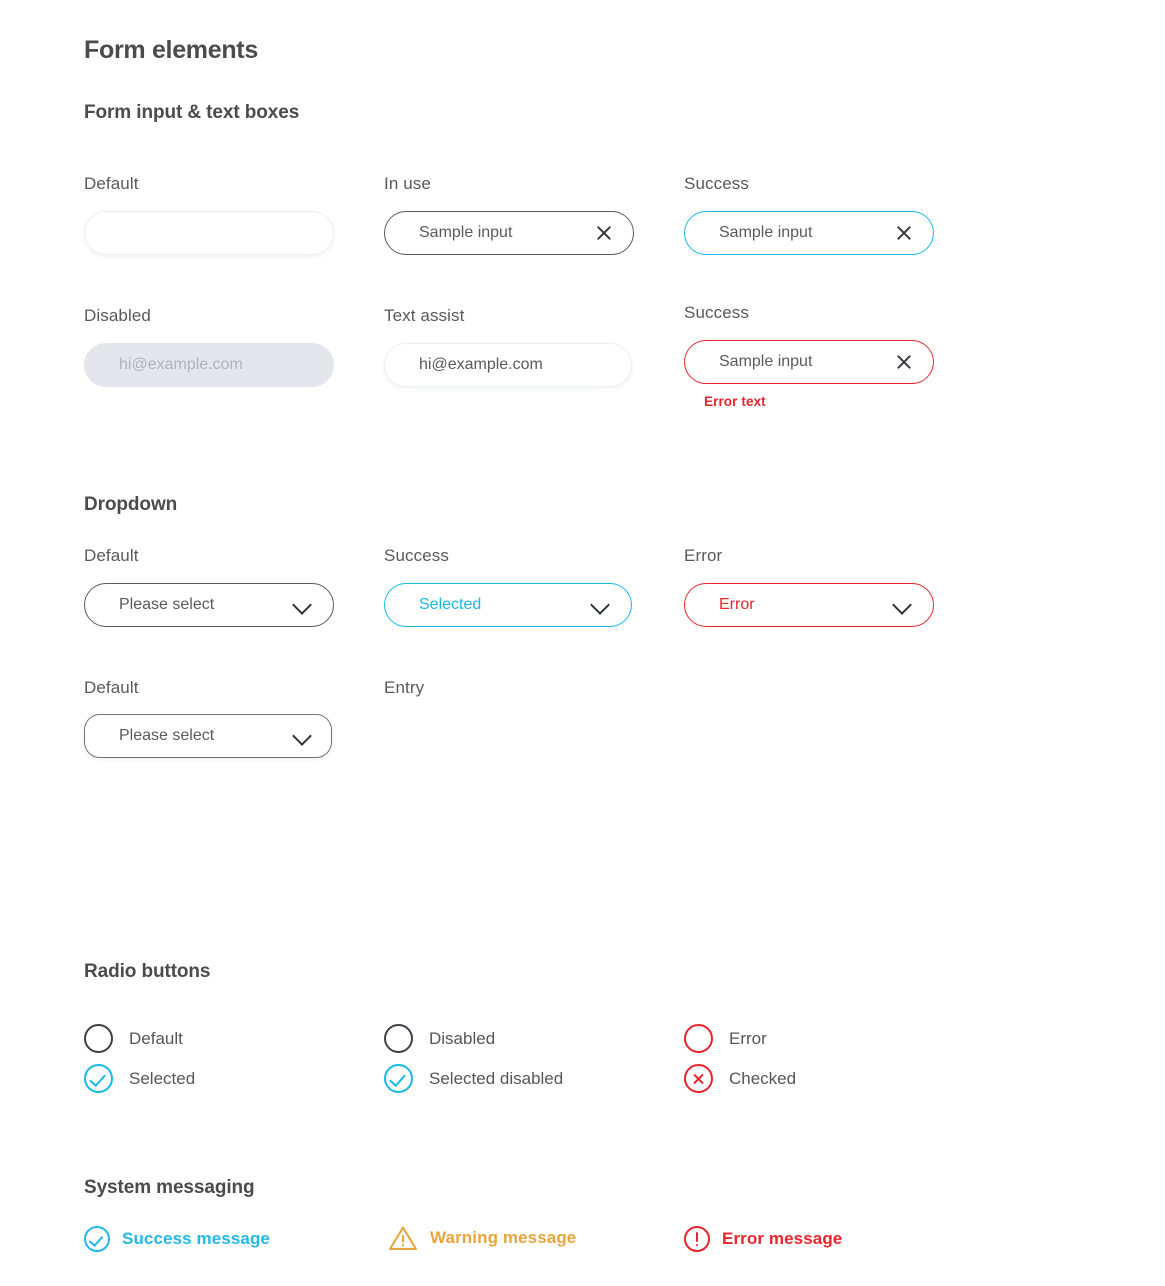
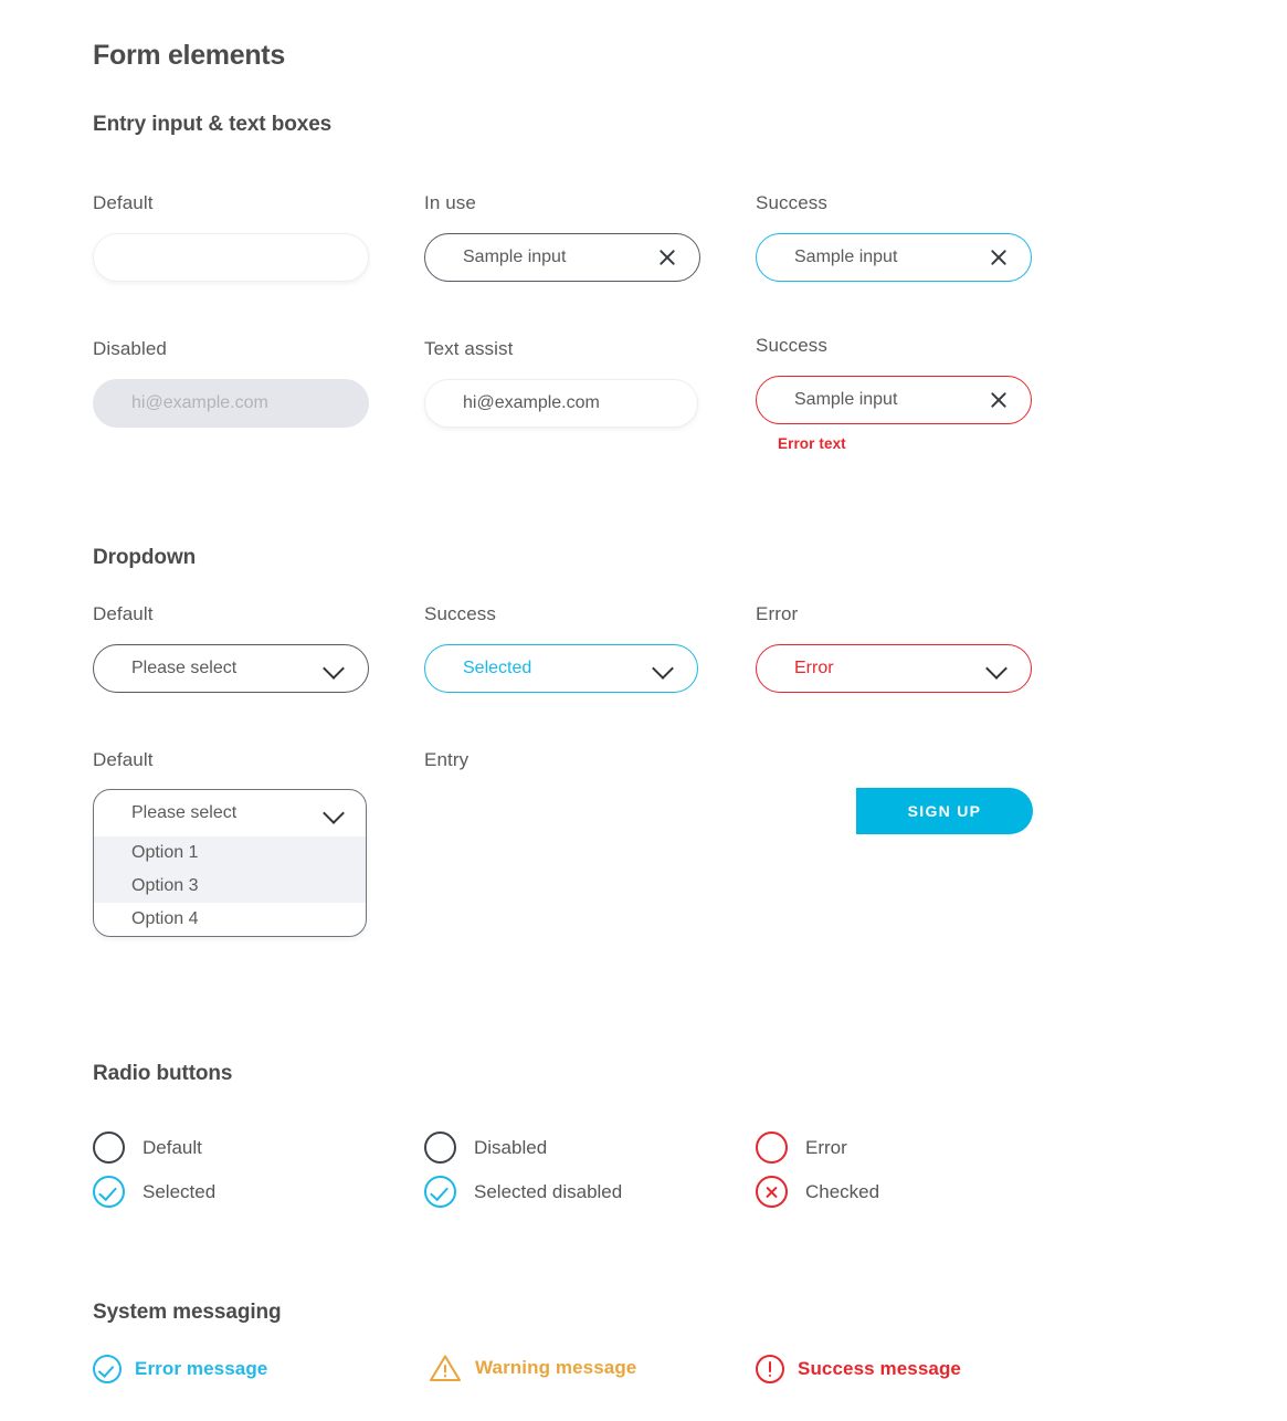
  Form elements
- Form input & text boxes
+ Entry input & text boxes
  Default
  In use
  Sample input
  Success
  Sample input
  Disabled
  hi@example.com
  Text assist
  hi@example.com
  Success
  Sample input
  Error text
  Dropdown
  Default
  Please select
  Success
  Selected
  Error
  Error
  Default
  Please select
+ Option 1
+ Option 3
+ Option 4
  Entry
+ SIGN UP
  Radio buttons
  Default
  Selected
  Disabled
  Selected disabled
  Error
  Checked
  System messaging
- Success message
+ Error message
  Warning message
- Error message
+ Success message
